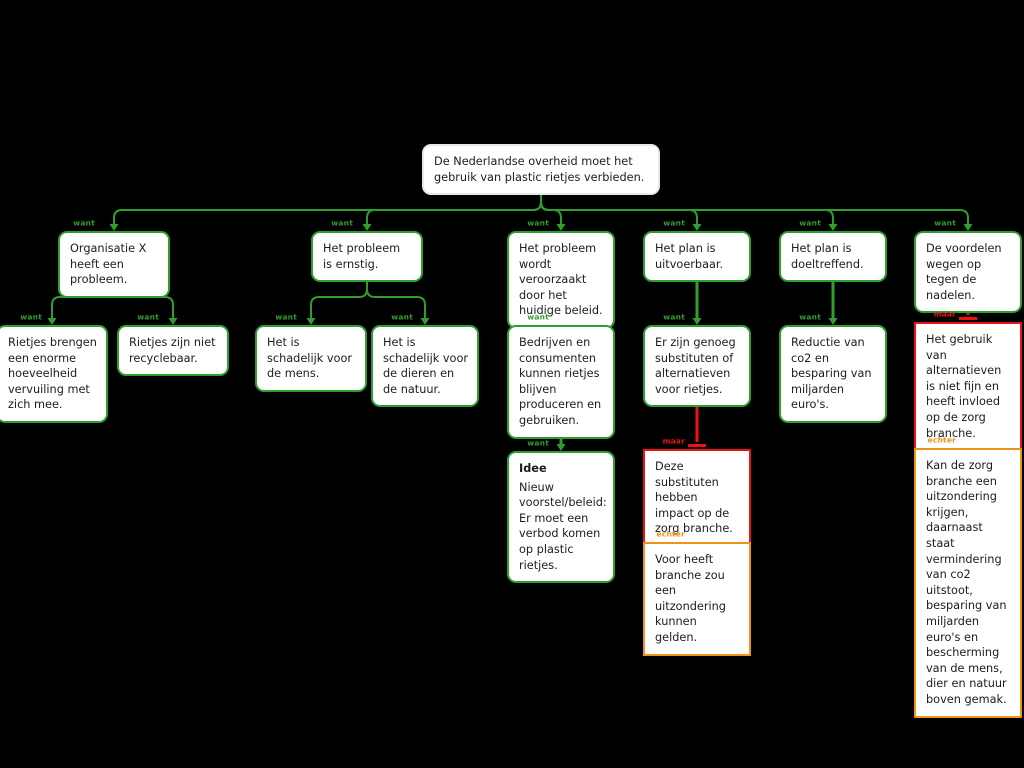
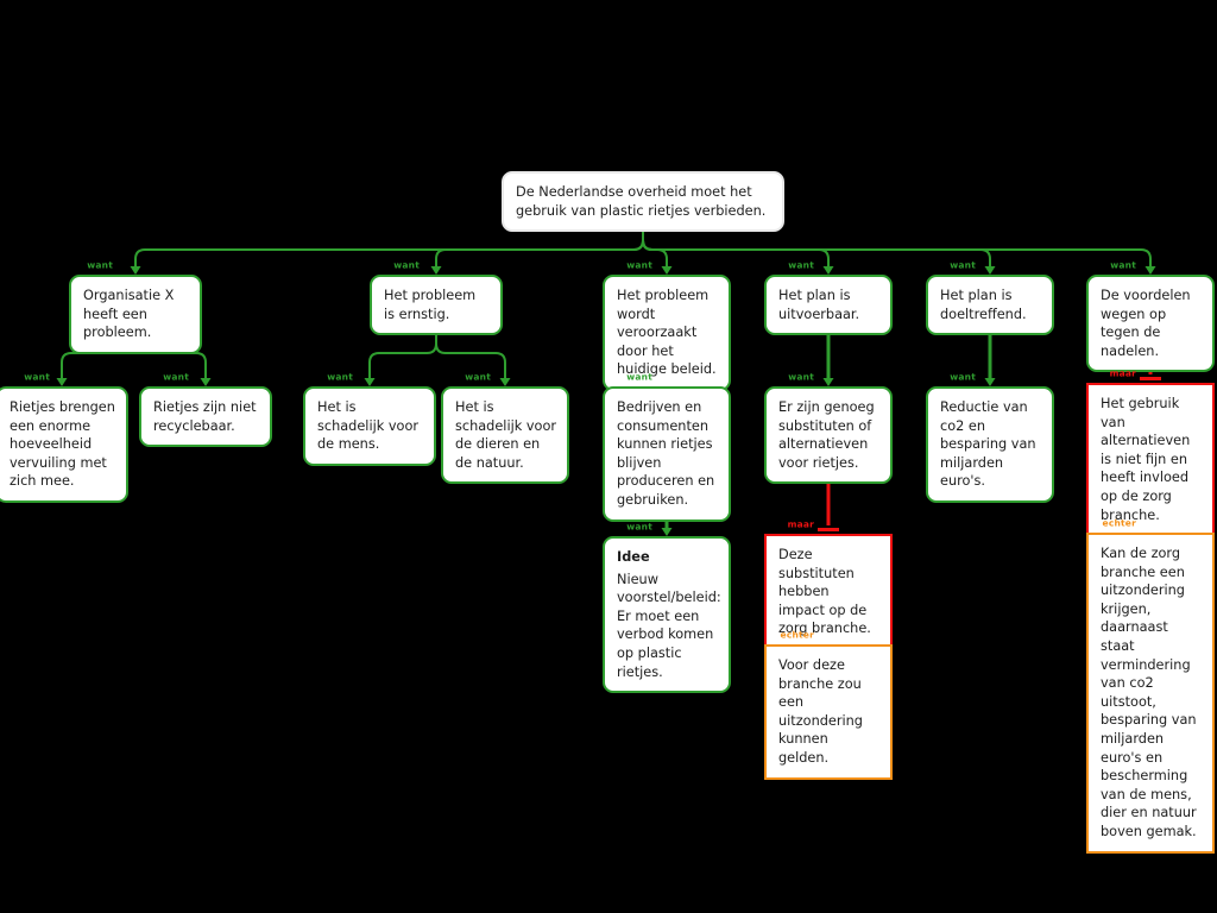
  De Nederlandse overheid moet het gebruik van plastic rietjes verbieden.
  Organisatie X heeft een probleem.
  Het probleem is ernstig.
  Het probleem wordt veroorzaakt door het huidige beleid.
  Het plan is uitvoerbaar.
  Het plan is doeltreffend.
  De voordelen wegen op tegen de nadelen.
  Rietjes brengen een enorme hoeveelheid vervuiling met zich mee.
  Rietjes zijn niet recyclebaar.
  Het is schadelijk voor de mens.
  Het is schadelijk voor de dieren en de natuur.
  Bedrijven en consumenten kunnen rietjes blijven produceren en gebruiken.
  Idee
  Nieuw voorstel/beleid: Er moet een verbod komen op plastic rietjes.
  Er zijn genoeg substituten of alternatieven voor rietjes.
  Deze substituten hebben impact op de zorg branche.
- Voor heeft branche zou een uitzondering kunnen gelden.
+ Voor deze branche zou een uitzondering kunnen gelden.
  Reductie van co2 en besparing van miljarden euro's.
  Het gebruik van alternatieven is niet fijn en heeft invloed op de zorg branche.
  Kan de zorg branche een uitzondering krijgen, daarnaast staat vermindering van co2 uitstoot, besparing van miljarden euro's en bescherming van de mens, dier en natuur boven gemak.
  want
  want
  want
  want
  want
  want
  want
  want
  want
  want
  want
  want
  want
  maar
  echter
  want
  maar
  echter
